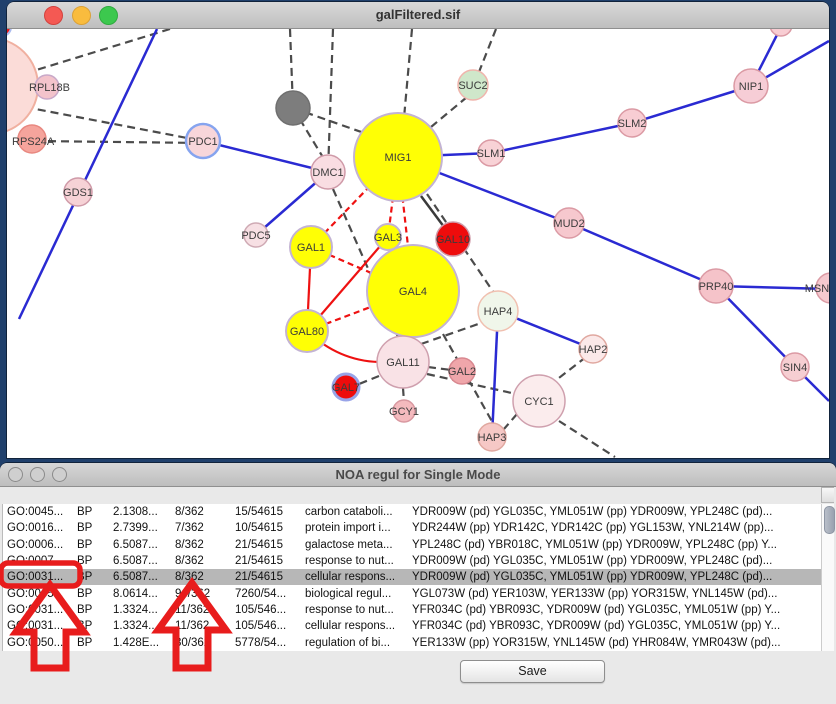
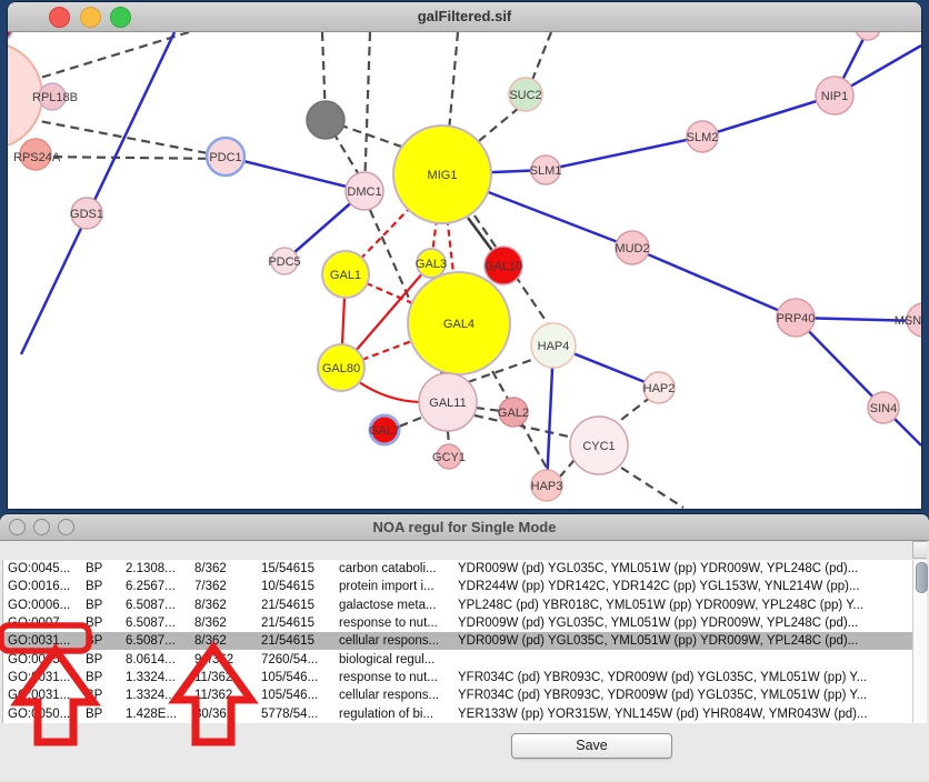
  galFiltered.sif
  RPL18B
  RPS24A
  GDS1
  PDC1
  PDC5
  DMC1
  MIG1
  SUC2
  SLM1
  SLM2
  NIP1
  MUD2
  PRP40
  MSN
  SIN4
  GAL1
  GAL3
  GAL10
  GAL4
  GAL80
  GAL11
  GAL2
  GAL7
  GCY1
  HAP4
  HAP2
  CYC1
  HAP3
  NOA regul for Single Mode
  GO:0045...
  BP
  2.1308...
  8/362
  15/54615
  carbon cataboli...
  YDR009W (pd) YGL035C, YML051W (pp) YDR009W, YPL248C (pd)...
  GO:0016...
  BP
- 2.7399...
+ 6.2567...
  7/362
  10/54615
  protein import i...
  YDR244W (pp) YDR142C, YDR142C (pp) YGL153W, YNL214W (pp)...
  GO:0006...
  BP
  6.5087...
  8/362
  21/54615
  galactose meta...
  YPL248C (pd) YBR018C, YML051W (pp) YDR009W, YPL248C (pp) Y...
  BP
  6.5087...
  8/362
  21/54615
  response to nut...
  YDR009W (pd) YGL035C, YML051W (pp) YDR009W, YPL248C (pd)...
  GO:0031...
  6.5087...
  8/362
  21/54615
  cellular respons...
  YDR009W (pd) YGL035C, YML051W (pp) YDR009W, YPL248C (pd)...
  GO:005.
  BP
  8.0614...
  7260/54...
  biological regul...
- YGL073W (pd) YER103W, YER133W (pp) YOR315W, YNL145W (pd)...
  GO:031...
  BP
  1.3324...
  11/362
  105/546...
  response to nut...
  YFR034C (pd) YBR093C, YDR009W (pd) YGL035C, YML051W (pp) Y...
  G:0031...
  1.3324...
  11/362
  105/546...
  cellular respons...
  YFR034C (pd) YBR093C, YDR009W (pd) YGL035C, YML051W (pp) Y...
  GO:050...
  BP
  1.428E...
  5778/54...
  regulation of bi...
  YER133W (pp) YOR315W, YNL145W (pd) YHR084W, YMR043W (pd)...
  Save
